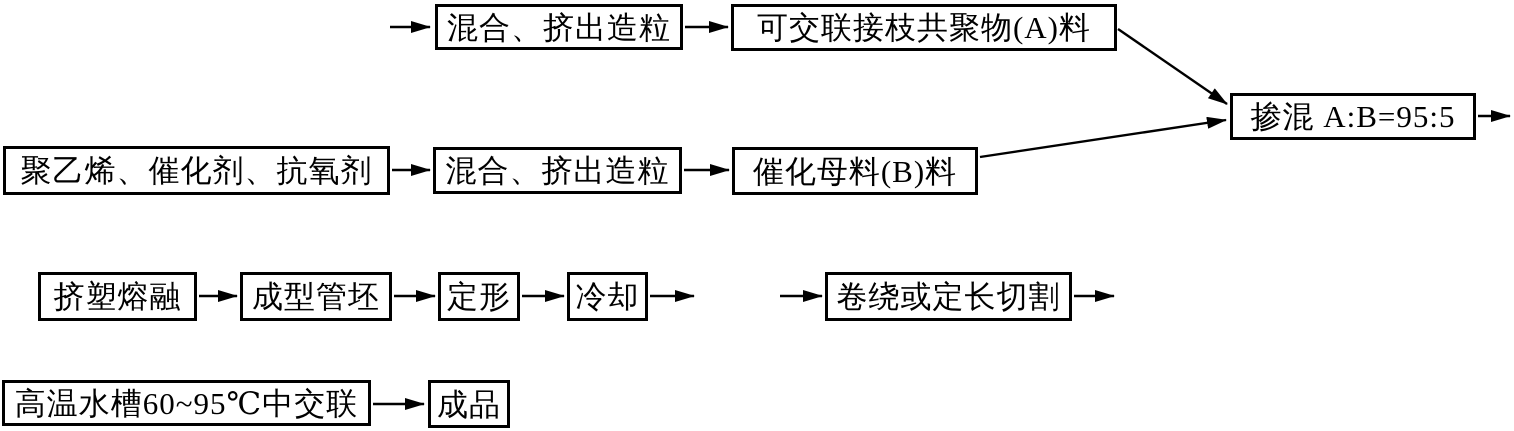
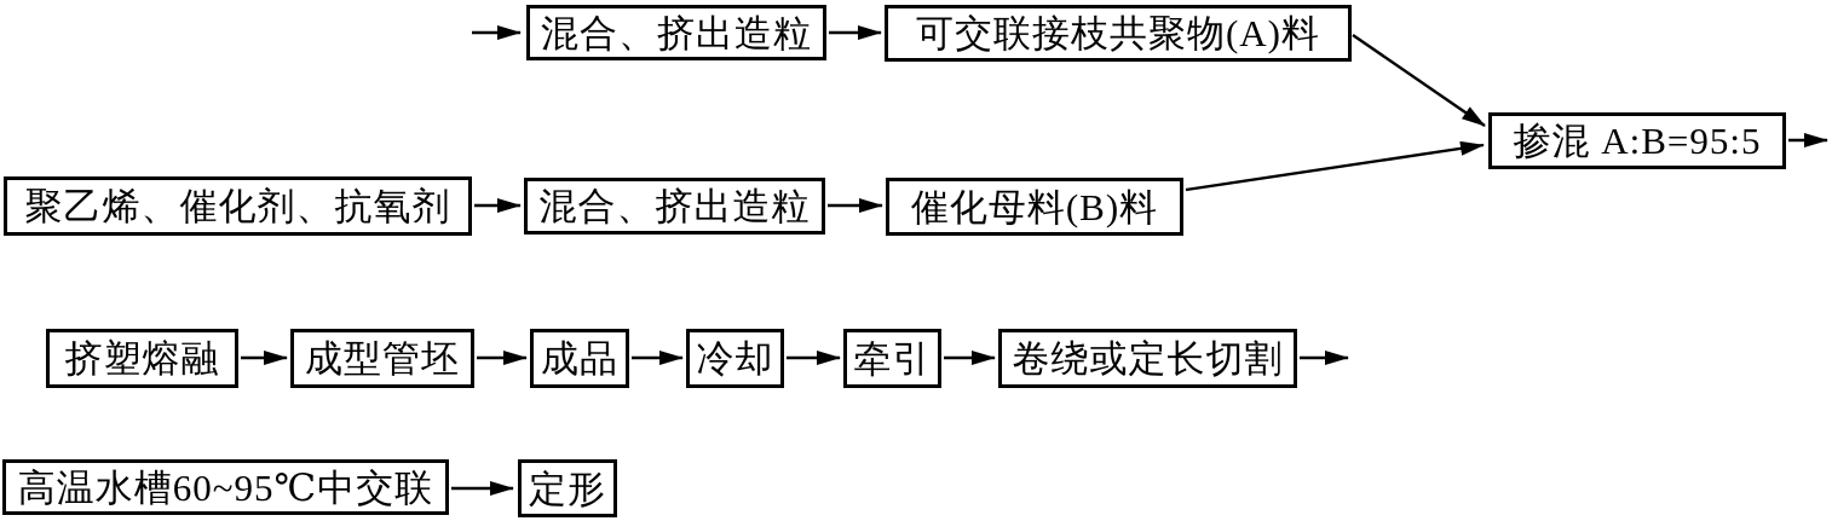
  混合、挤出造粒
  可交联接枝共聚物(A)料
  聚乙烯、催化剂、抗氧剂
  混合、挤出造粒
  催化母料(B)料
  掺混 A:B=95:5
  挤塑熔融
  成型管坯
- 定形
+ 成品
  冷却
+ 牵引
  卷绕或定长切割
  高温水槽60~95℃中交联
- 成品
+ 定形
